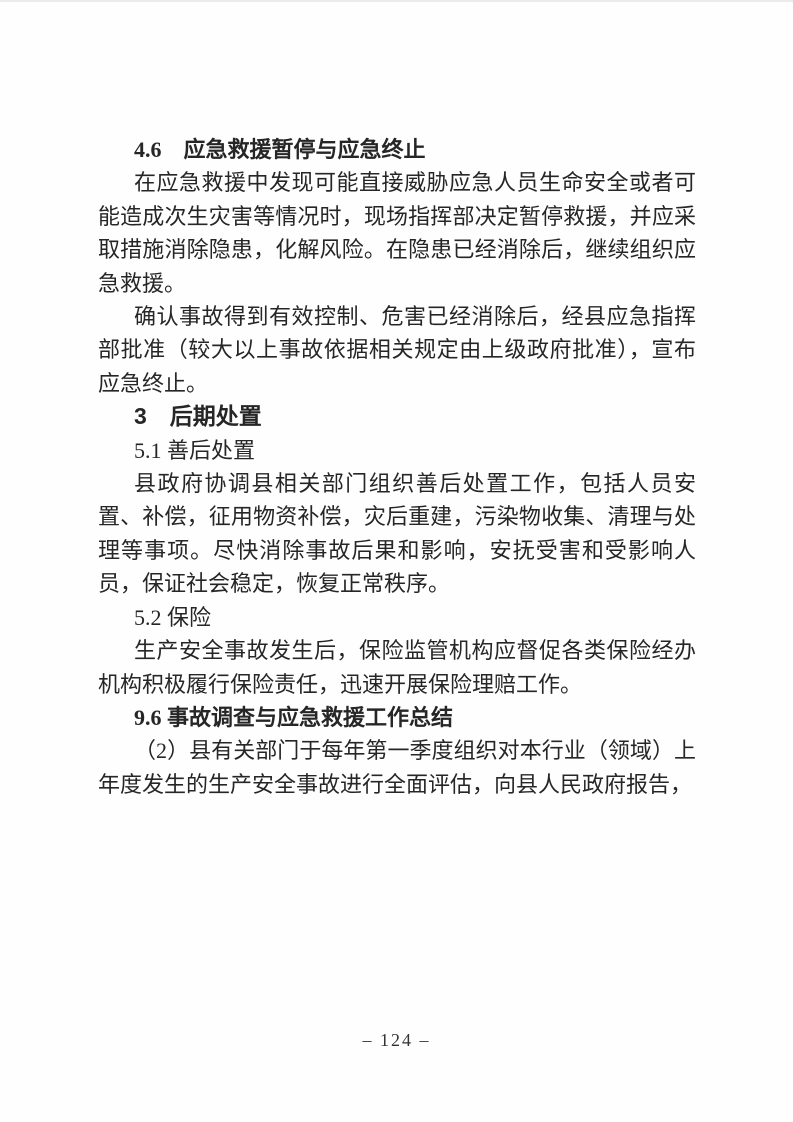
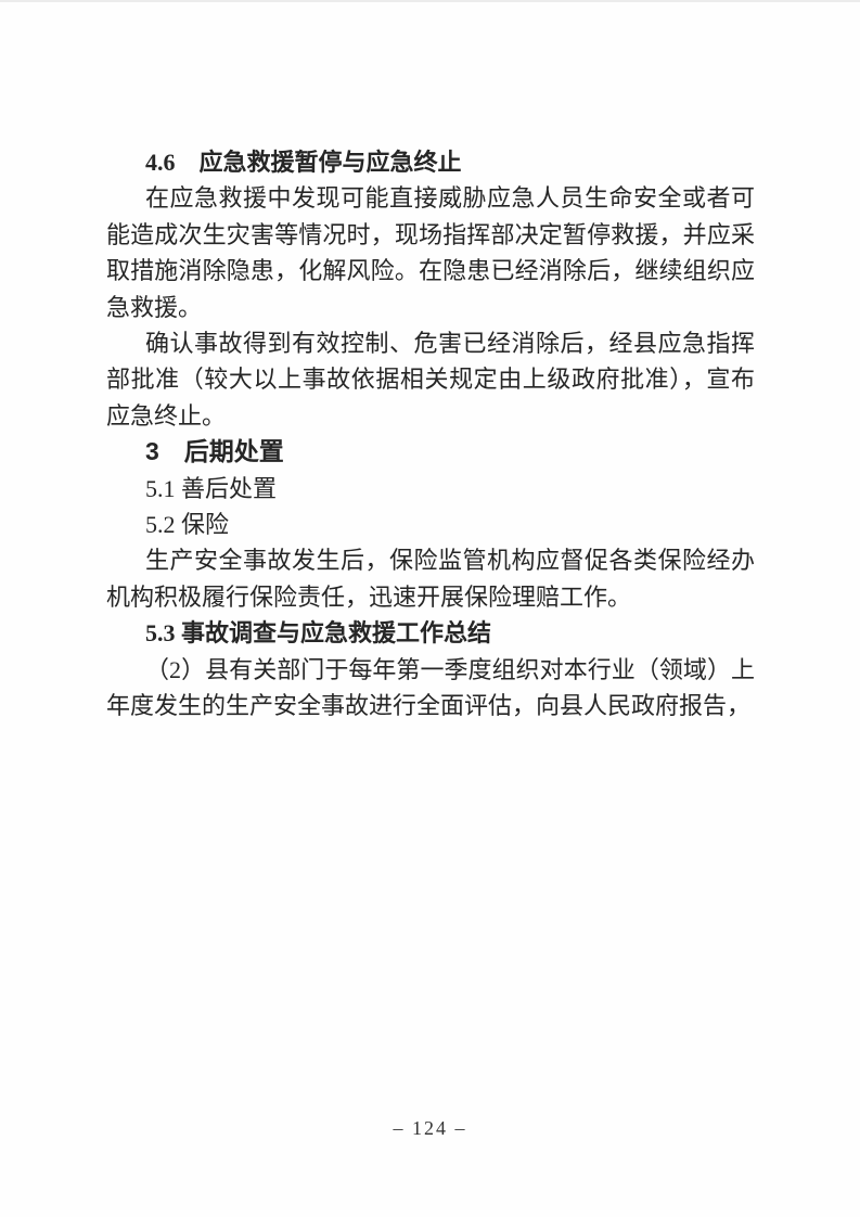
  4.6 应急救援暂停与应急终止
  在应急救援中发现可能直接威胁应急人员生命安全或者可能造成次生灾害等情况时，现场指挥部决定暂停救援，并应采取措施消除隐患，化解风险。在隐患已经消除后，继续组织应急救援。
  确认事故得到有效控制、危害已经消除后，经县应急指挥部批准（较大以上事故依据相关规定由上级政府批准），宣布应急终止。
  3 后期处置
  5.1 善后处置
- 县政府协调县相关部门组织善后处置工作，包括人员安置、补偿，征用物资补偿，灾后重建，污染物收集、清理与处理等事项。尽快消除事故后果和影响，安抚受害和受影响人员，保证社会稳定，恢复正常秩序。
  5.2 保险
  生产安全事故发生后，保险监管机构应督促各类保险经办机构积极履行保险责任，迅速开展保险理赔工作。
- 9.6 事故调查与应急救援工作总结
+ 5.3 事故调查与应急救援工作总结
  （2）县有关部门于每年第一季度组织对本行业（领域）上年度发生的生产安全事故进行全面评估，向县人民政府报告，
  – 124 –
